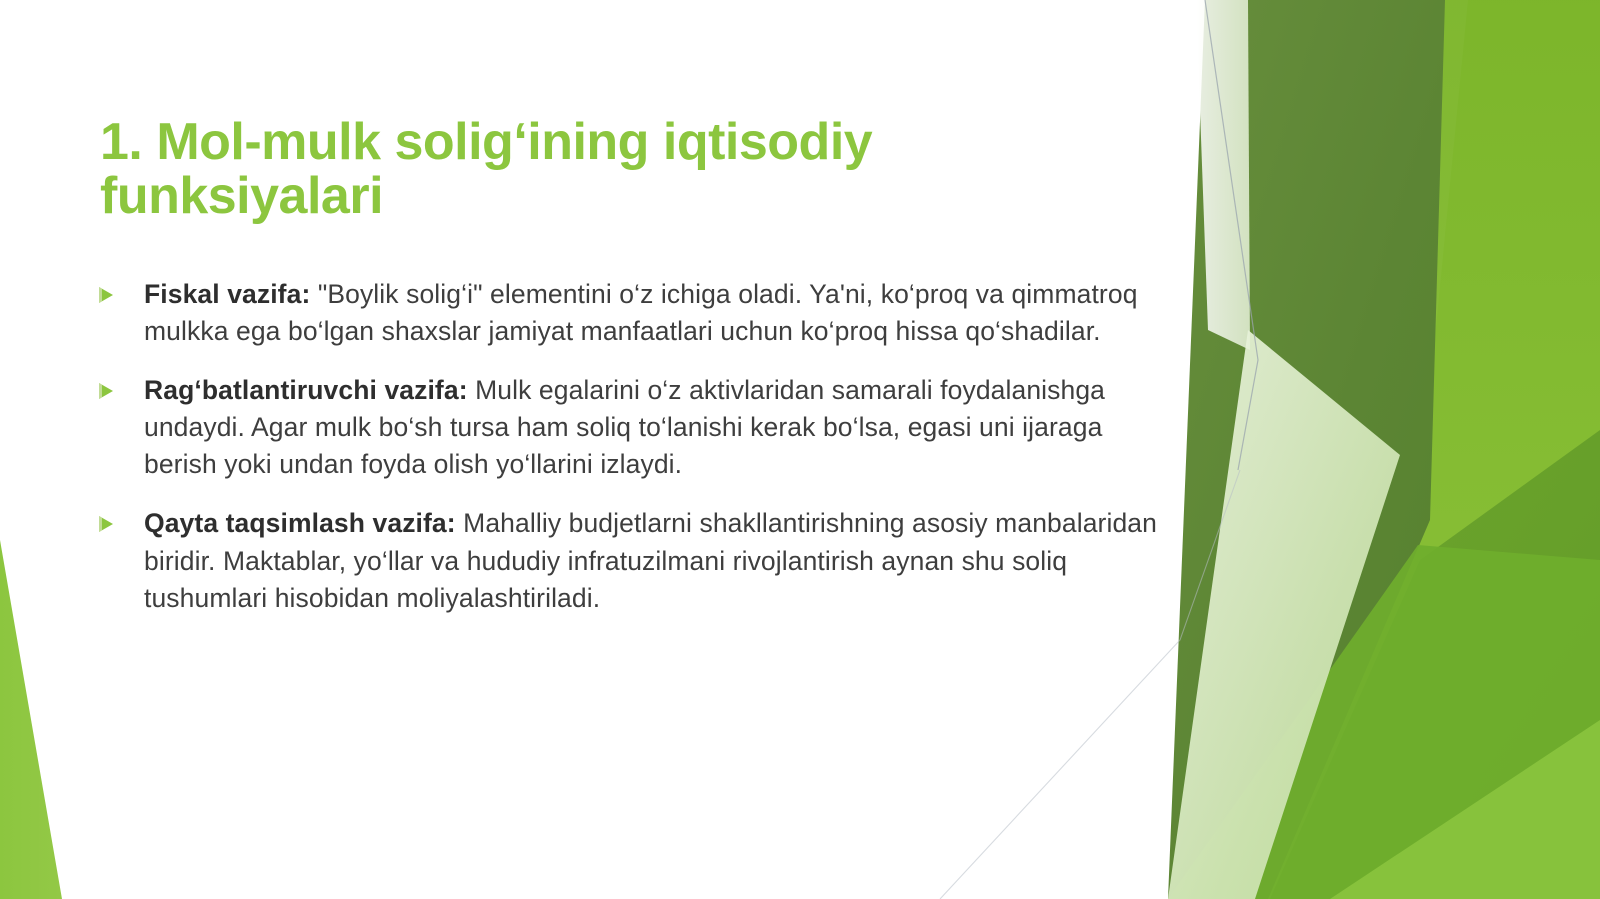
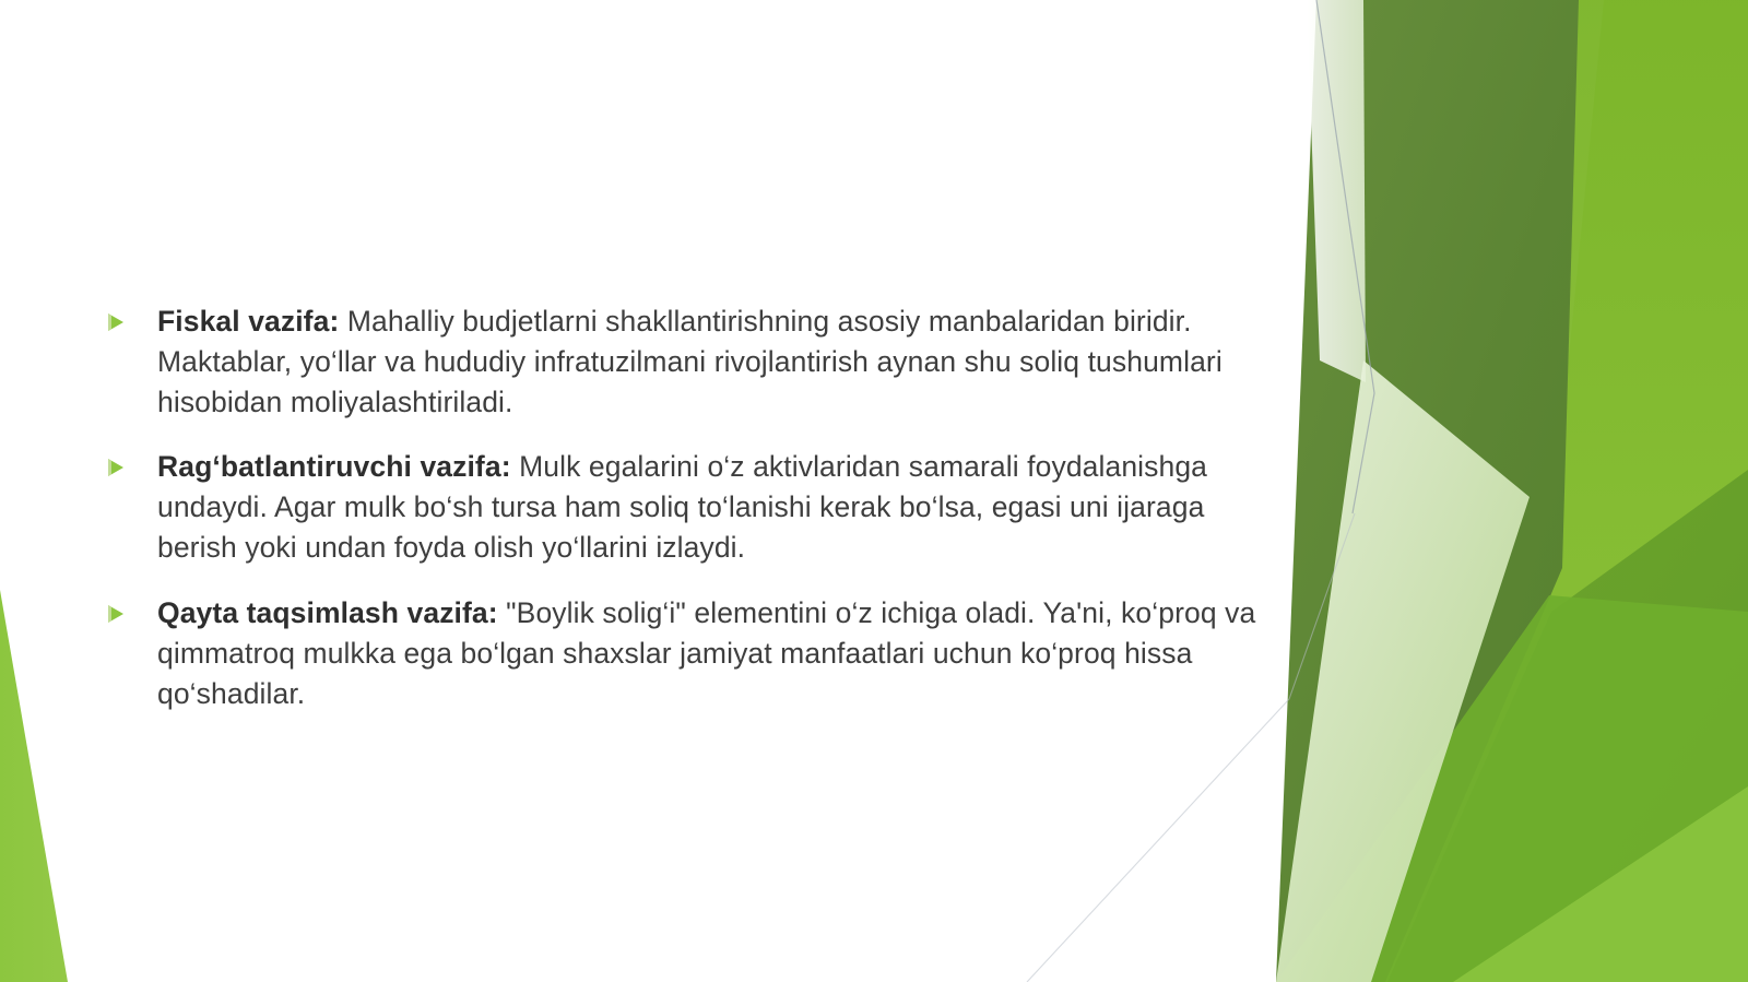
- 1. Mol-mulk solig‘ining iqtisodiy funksiyalari
- Fiskal vazifa: "Boylik solig‘i" elementini o‘z ichiga oladi. Ya'ni, ko‘proq va qimmatroq mulkka ega bo‘lgan shaxslar jamiyat manfaatlari uchun ko‘proq hissa qo‘shadilar.
+ Fiskal vazifa: Mahalliy budjetlarni shakllantirishning asosiy manbalaridan biridir. Maktablar, yo‘llar va hududiy infratuzilmani rivojlantirish aynan shu soliq tushumlari hisobidan moliyalashtiriladi.
  Rag‘batlantiruvchi vazifa: Mulk egalarini o‘z aktivlaridan samarali foydalanishga undaydi. Agar mulk bo‘sh tursa ham soliq to‘lanishi kerak bo‘lsa, egasi uni ijaraga berish yoki undan foyda olish yo‘llarini izlaydi.
- Qayta taqsimlash vazifa: Mahalliy budjetlarni shakllantirishning asosiy manbalaridan biridir. Maktablar, yo‘llar va hududiy infratuzilmani rivojlantirish aynan shu soliq tushumlari hisobidan moliyalashtiriladi.
+ Qayta taqsimlash vazifa: "Boylik solig‘i" elementini o‘z ichiga oladi. Ya'ni, ko‘proq va qimmatroq mulkka ega bo‘lgan shaxslar jamiyat manfaatlari uchun ko‘proq hissa qo‘shadilar.
